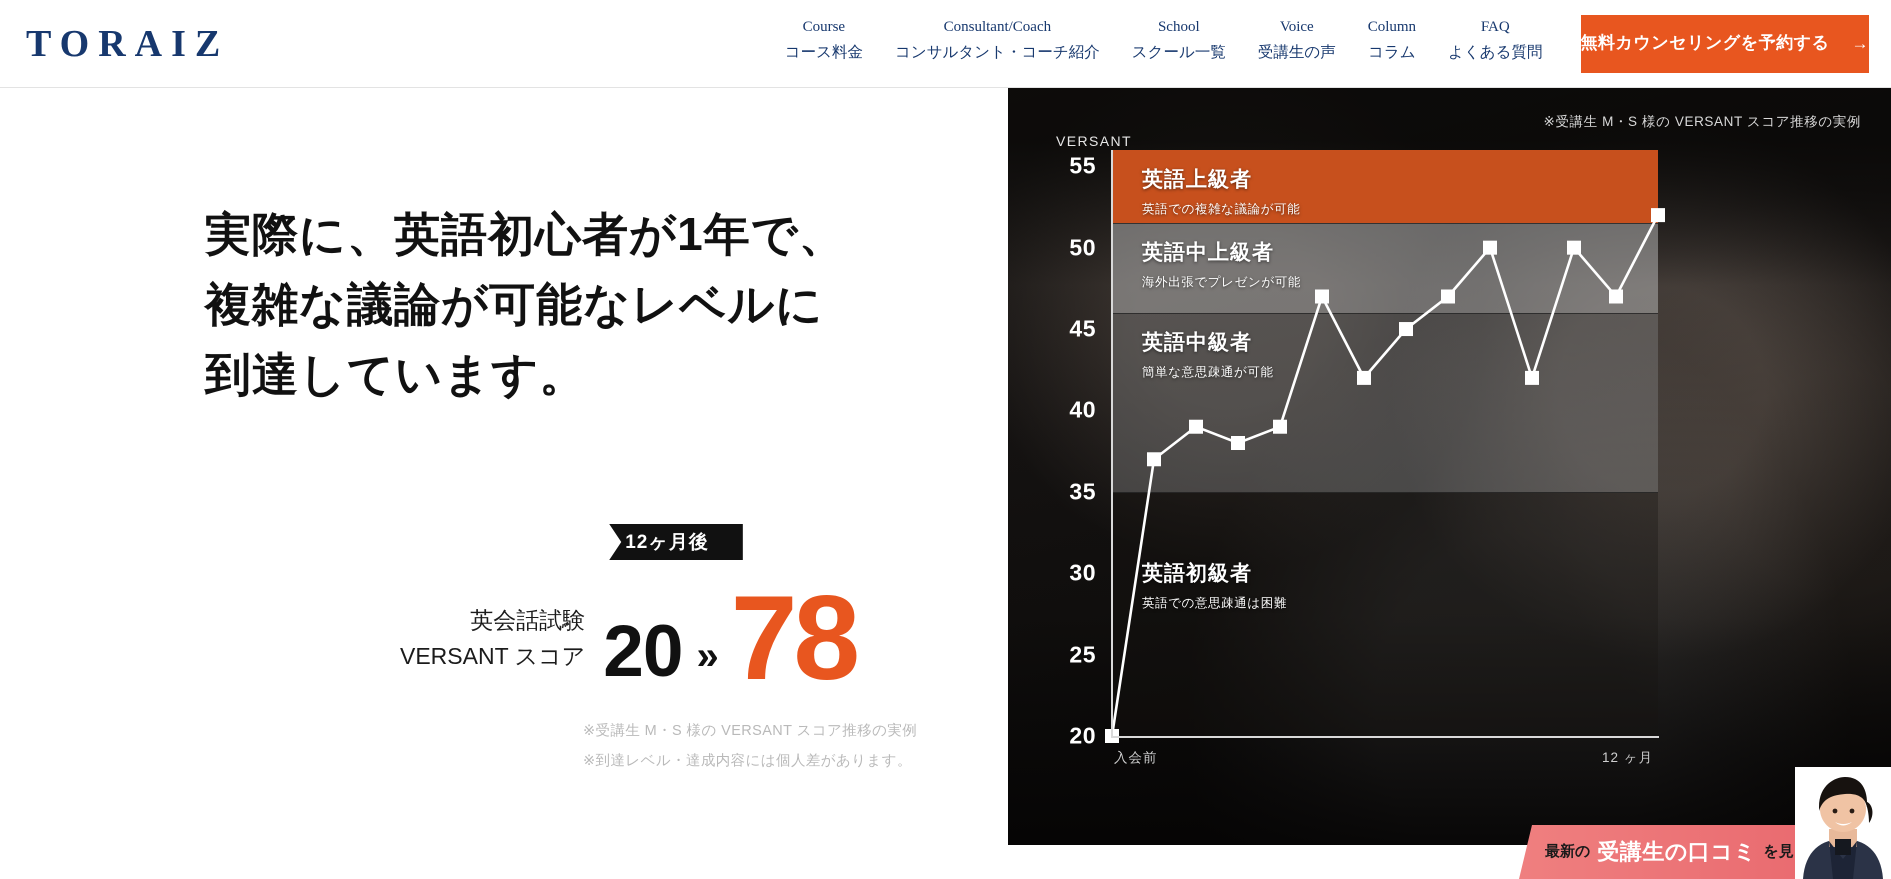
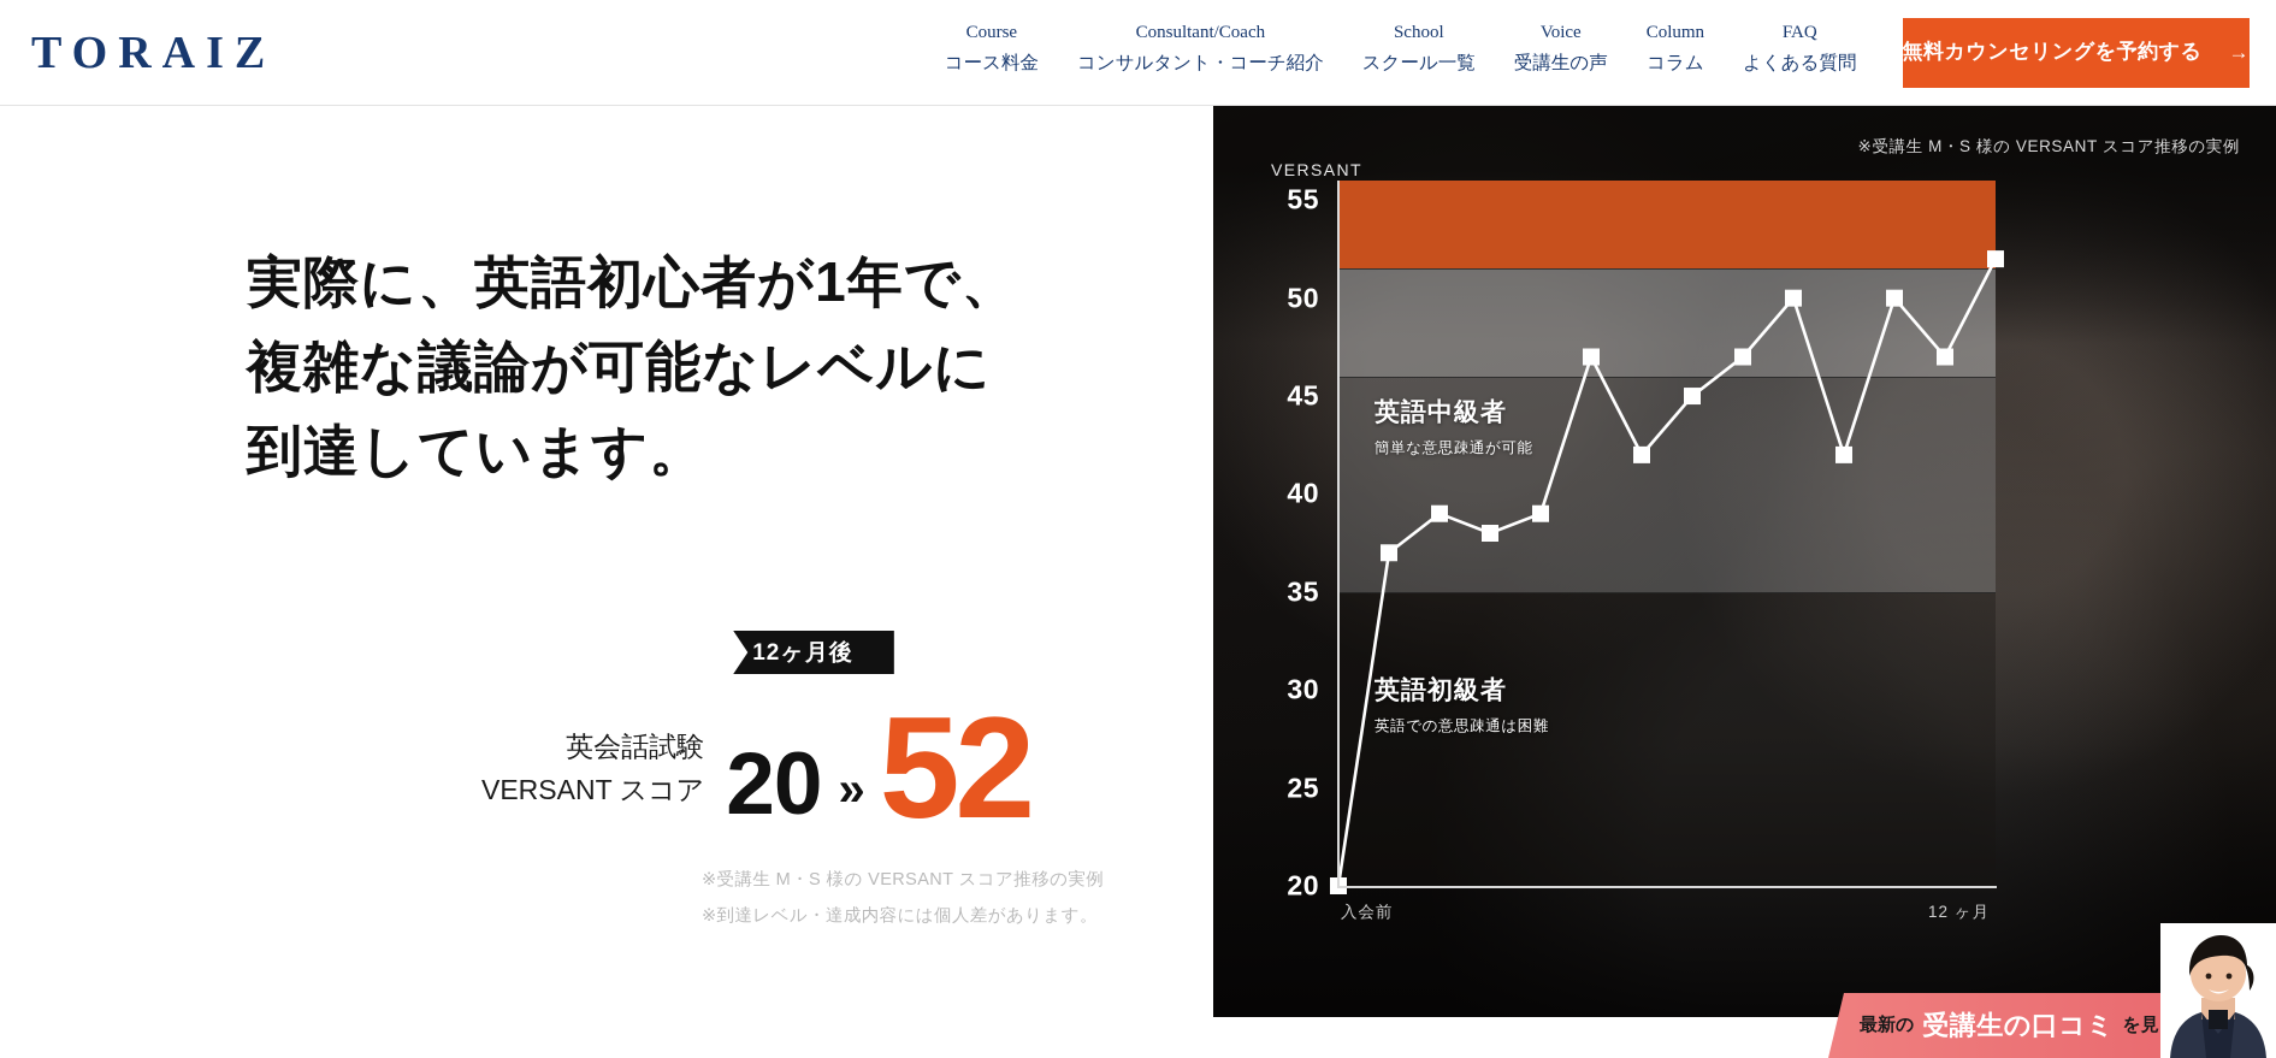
  TORAIZ
  Course
  コース料金
  Consultant/Coach
  コンサルタント・コーチ紹介
  School
  スクール一覧
  Voice
  受講生の声
  Column
  コラム
  FAQ
  よくある質問
  無料カウンセリングを予約する
  →
  実際に、英語初心者が1年で、
  複雑な議論が可能なレベルに
  到達しています。
  英会話試験
  VERSANT スコア
  12ヶ月後
  20
  »
- 78
+ 52
  ※受講生 M・S 様の VERSANT スコア推移の実例
  ※到達レベル・達成内容には個人差があります。
  ※受講生 M・S 様の VERSANT スコア推移の実例
  VERSANT
  20
  25
  30
  35
  40
  45
  50
  55
- 英語上級者
- 英語での複雑な議論が可能
- 英語中上級者
- 海外出張でプレゼンが可能
  英語中級者
  簡単な意思疎通が可能
  英語初級者
  英語での意思疎通は困難
  入会前
  12 ヶ月
  最新の
  受講生の口コミ
